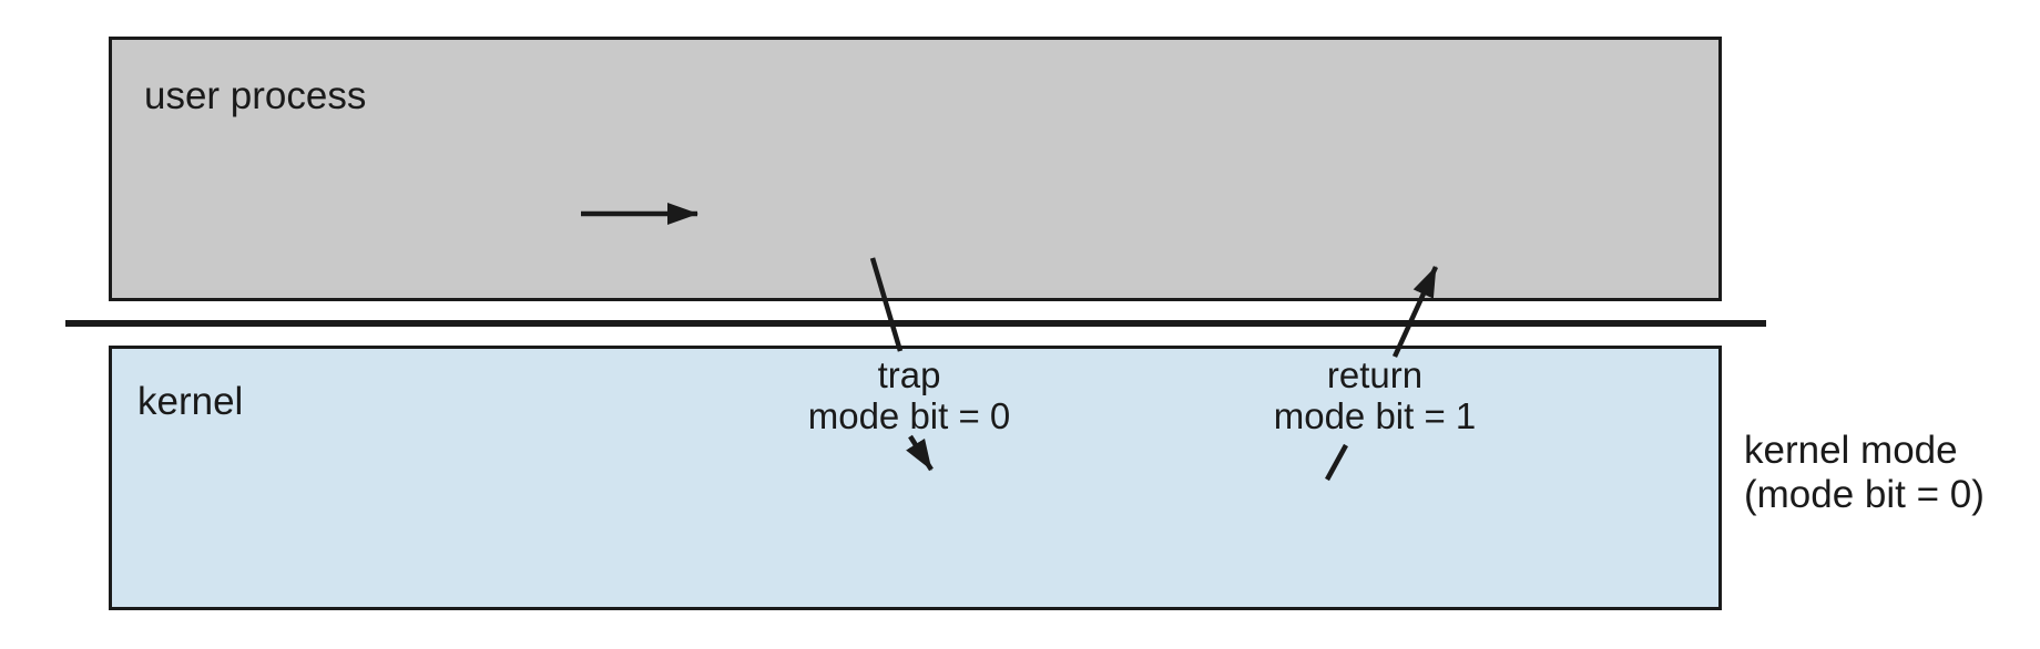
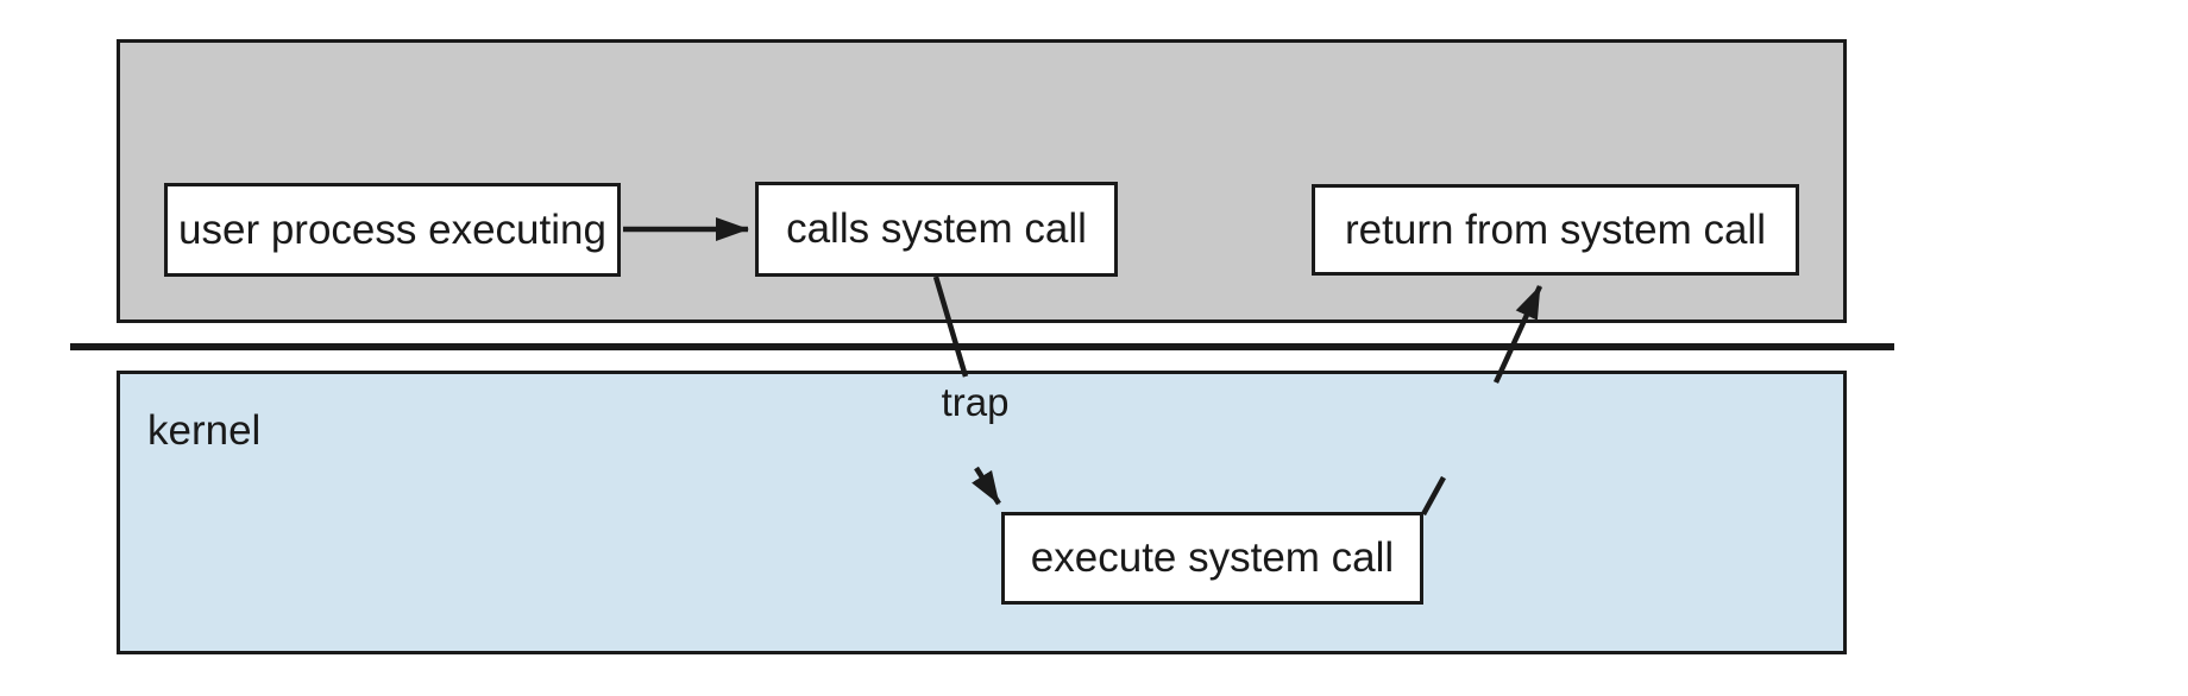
- user process
  kernel
+ user process executing
+ calls system call
+ return from system call
+ execute system call
  trap
- mode bit = 0
- return
- mode bit = 1
- kernel mode
- (mode bit = 0)
